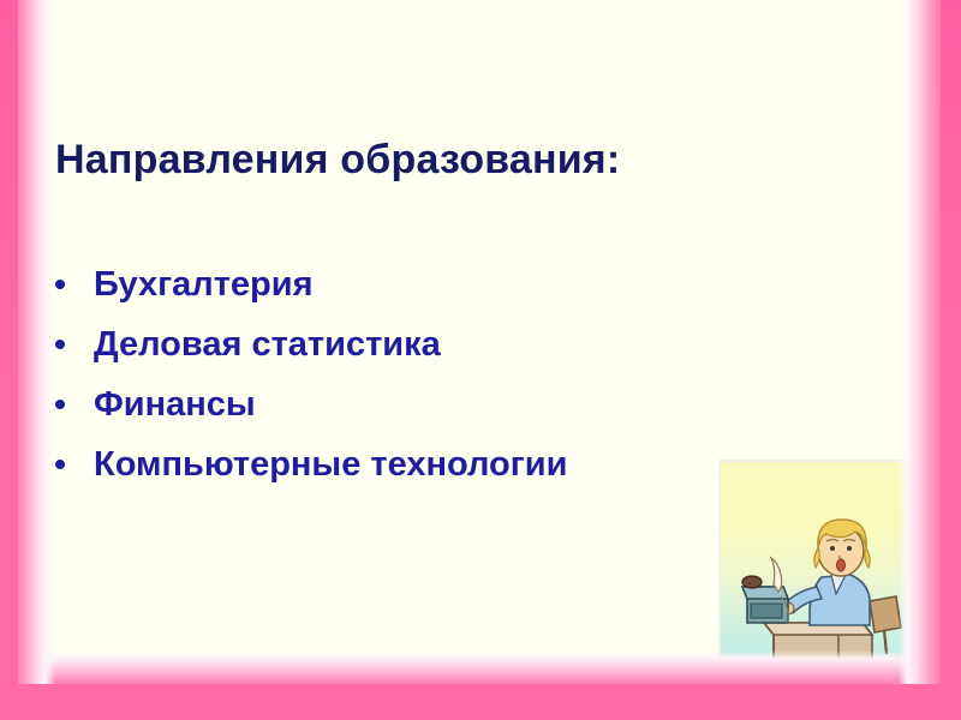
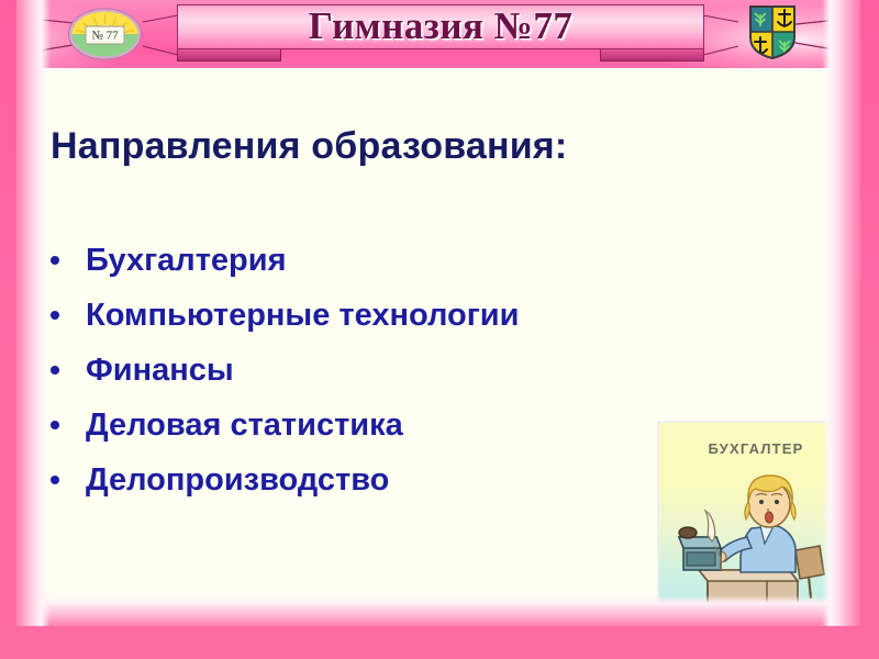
+ Гимназия №77
+ № 77
  Направления образования:
  Бухгалтерия
- Деловая статистика
+ Компьютерные технологии
  Финансы
- Компьютерные технологии
+ Деловая статистика
+ Делопроизводство
+ БУХГАЛТЕР
